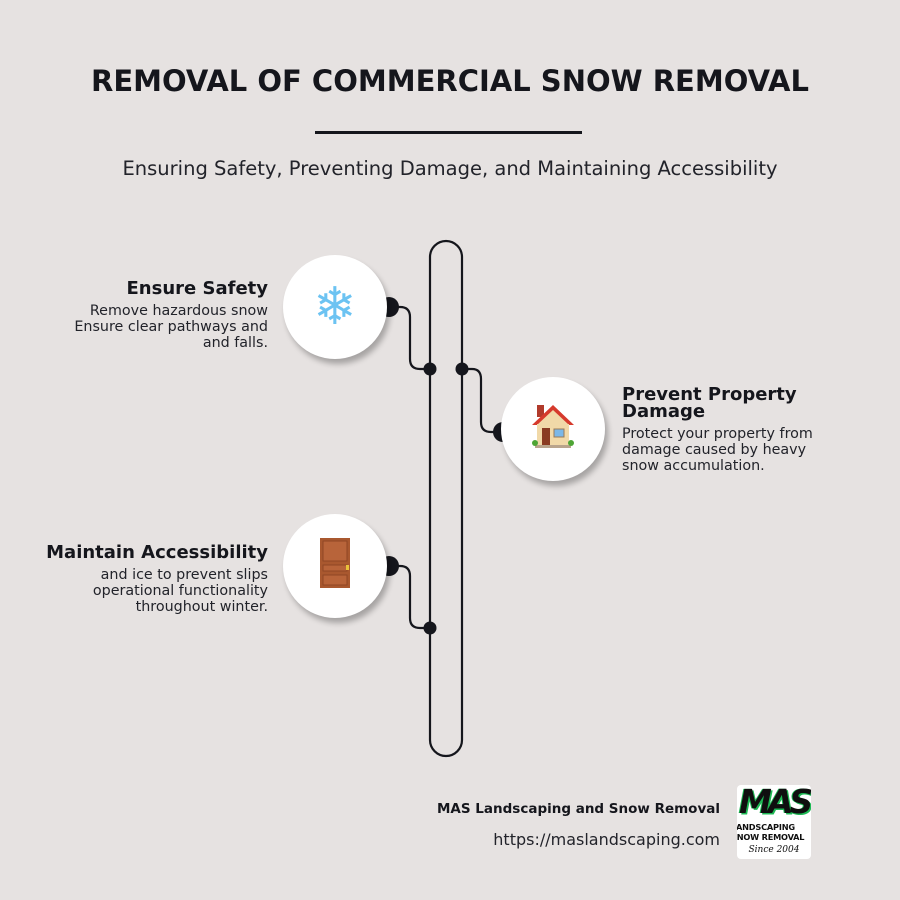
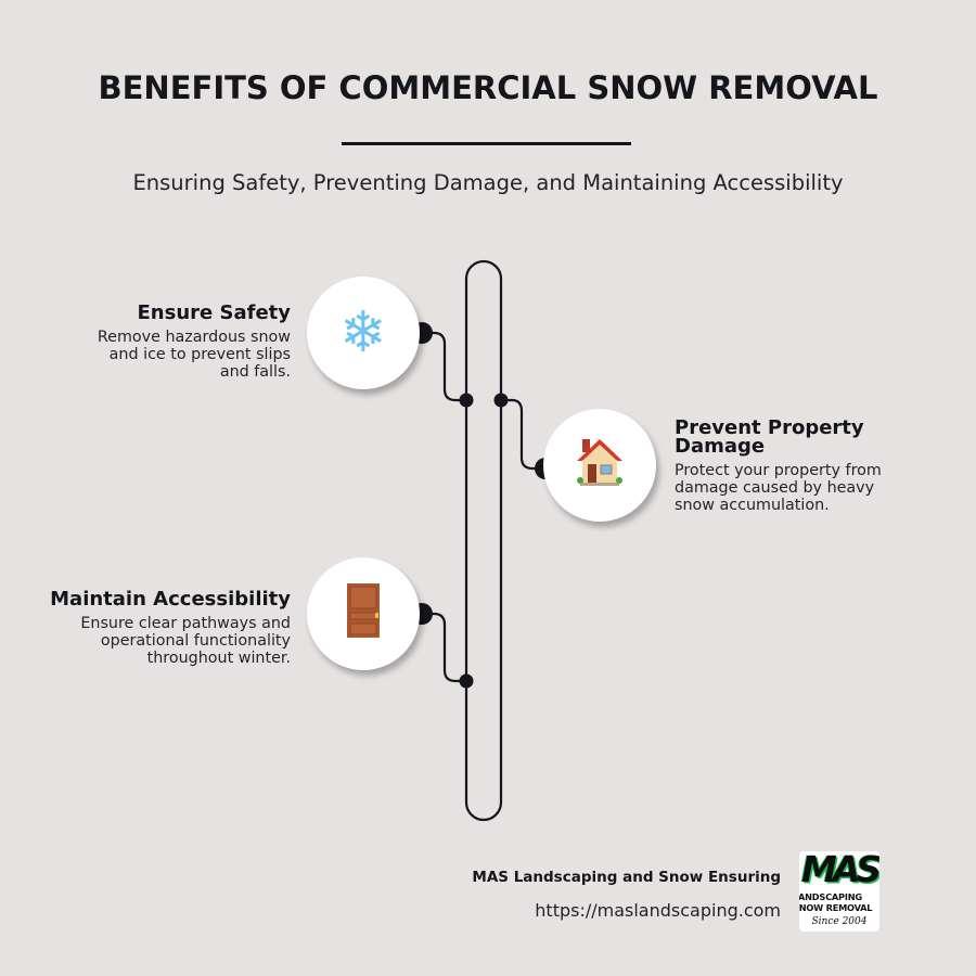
- REMOVAL OF COMMERCIAL SNOW REMOVAL
+ BENEFITS OF COMMERCIAL SNOW REMOVAL
  Ensuring Safety, Preventing Damage, and Maintaining Accessibility
  ❄
  Ensure Safety
  Remove hazardous snow
- Ensure clear pathways and
+ and ice to prevent slips
  and falls.
  Prevent Property
  Damage
  Protect your property from
  damage caused by heavy
  snow accumulation.
  Maintain Accessibility
- and ice to prevent slips
+ Ensure clear pathways and
  operational functionality
  throughout winter.
- MAS Landscaping and Snow Removal
+ MAS Landscaping and Snow Ensuring
  https://maslandscaping.com
  MAS
  ANDSCAPING
  NOW REMOVAL
  Since 2004
